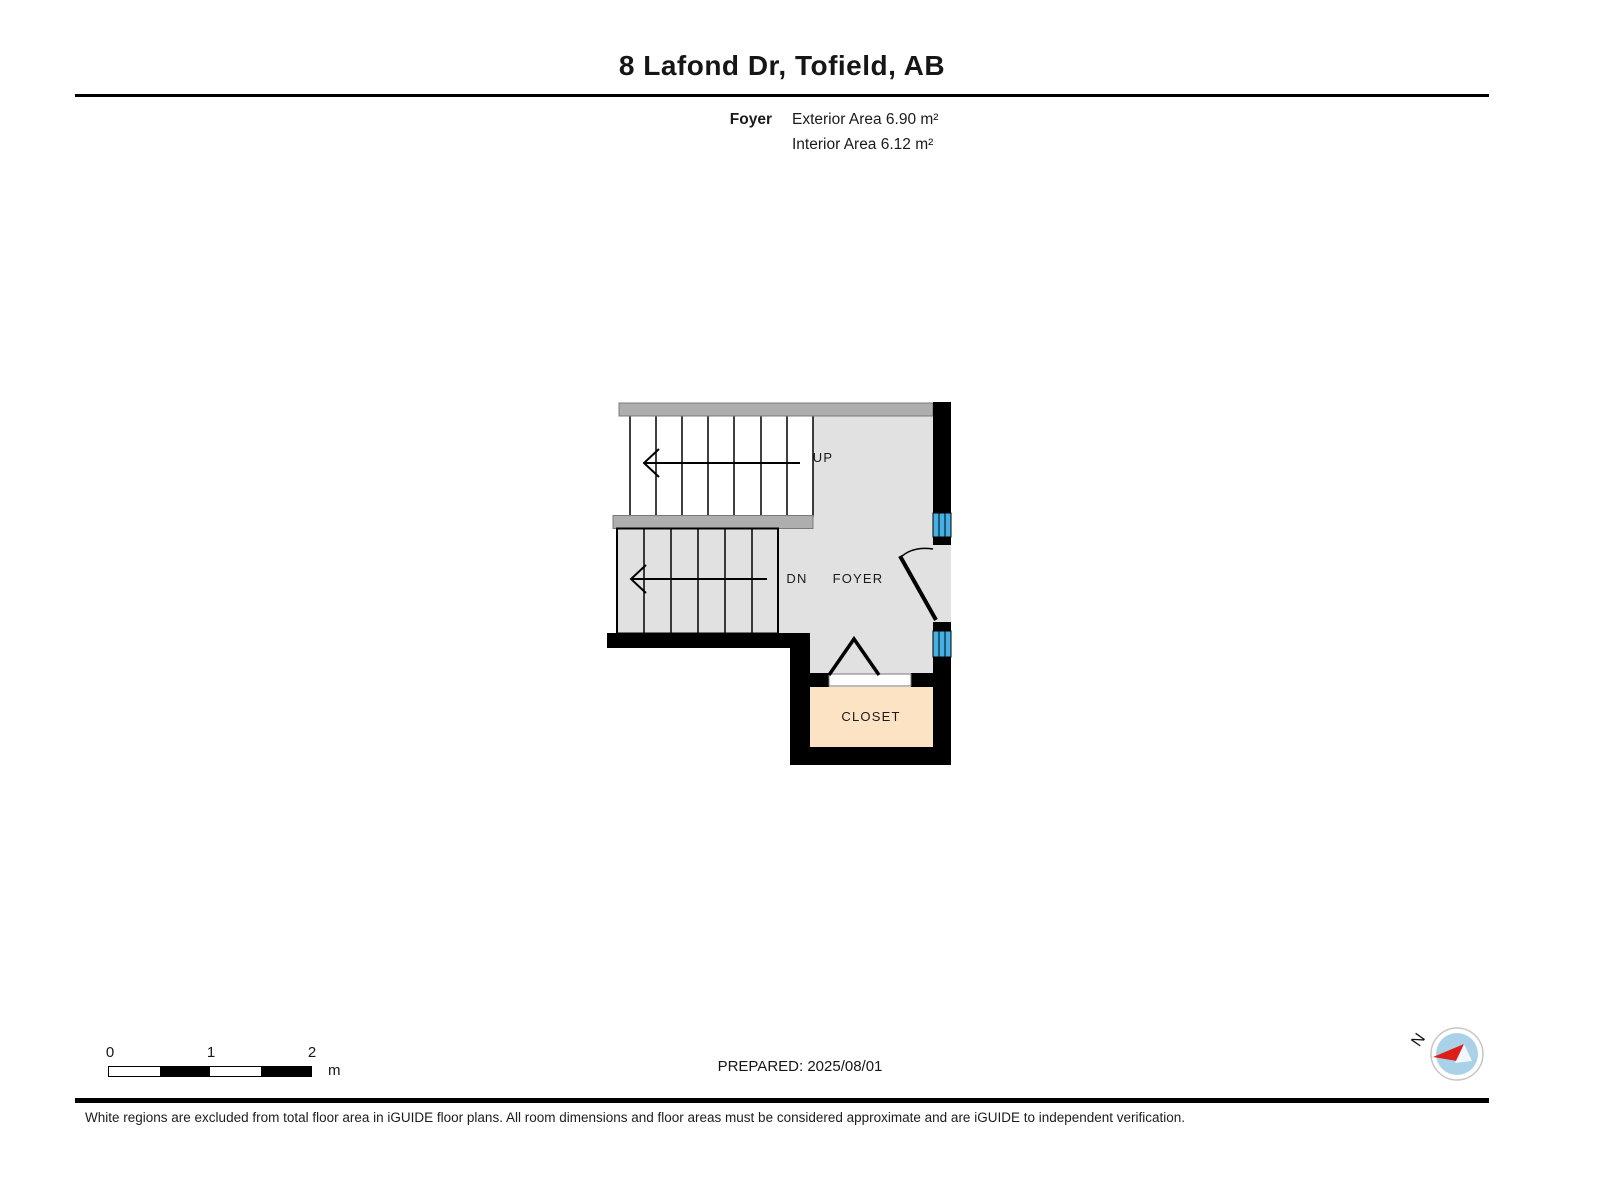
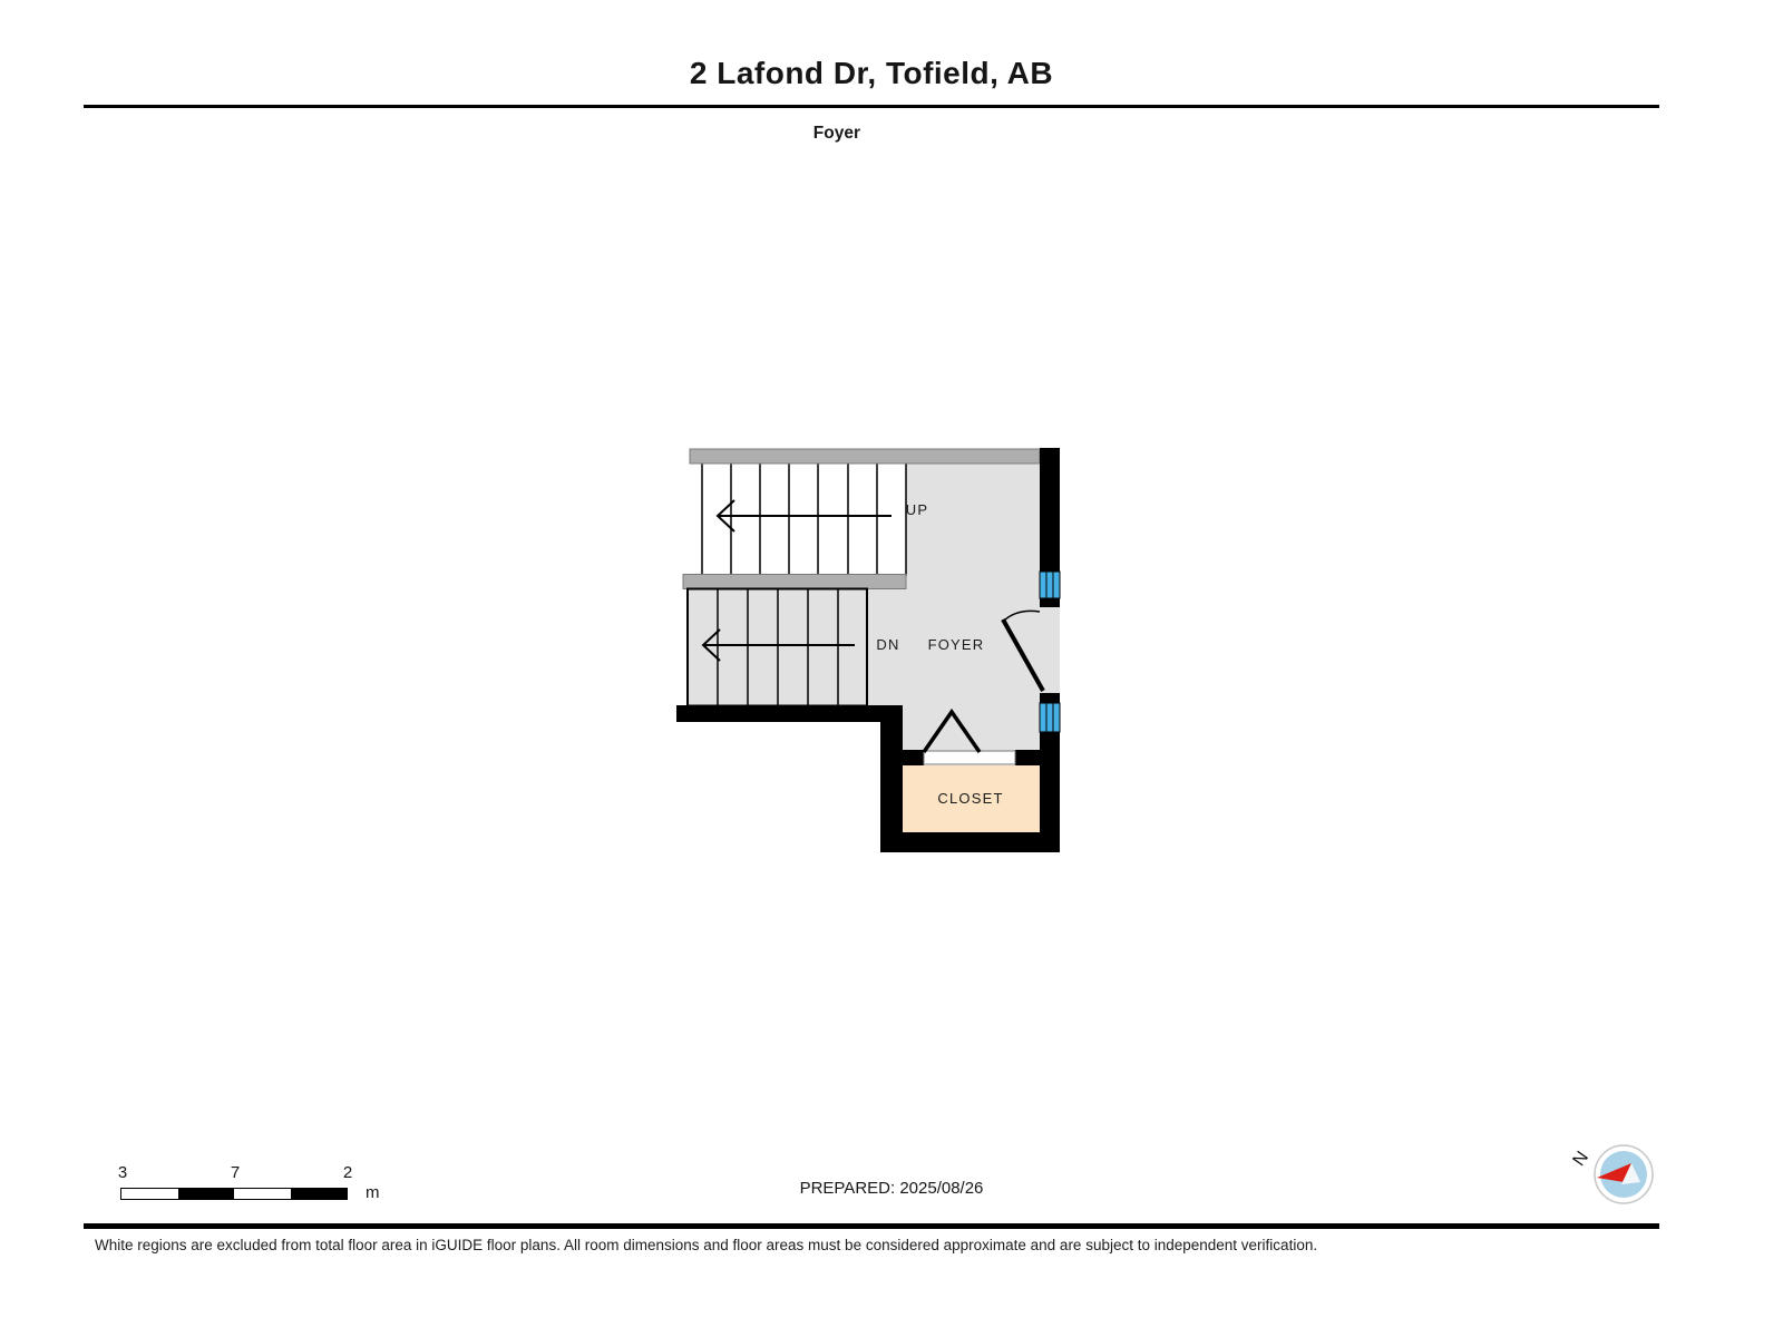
- 8 Lafond Dr, Tofield, AB
+ 2 Lafond Dr, Tofield, AB
  Foyer
- Exterior Area 6.90 m²
- Interior Area 6.12 m²
  UP
  DN
  FOYER
  CLOSET
- 0
+ 3
- 1
+ 7
  2
  m
- PREPARED: 2025/08/01
+ PREPARED: 2025/08/26
- White regions are excluded from total floor area in iGUIDE floor plans. All room dimensions and floor areas must be considered approximate and are iGUIDE to independent verification.
+ White regions are excluded from total floor area in iGUIDE floor plans. All room dimensions and floor areas must be considered approximate and are subject to independent verification.
